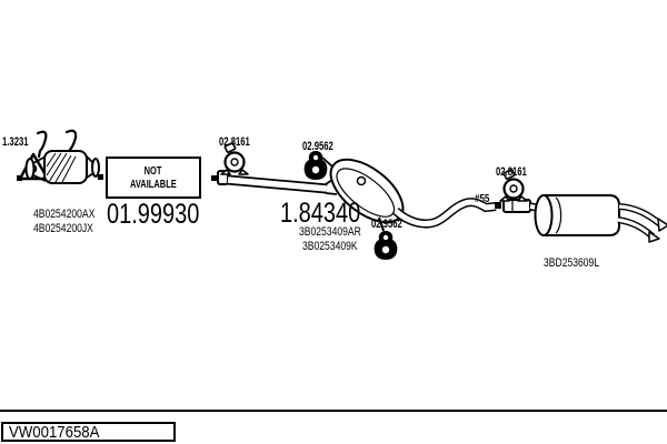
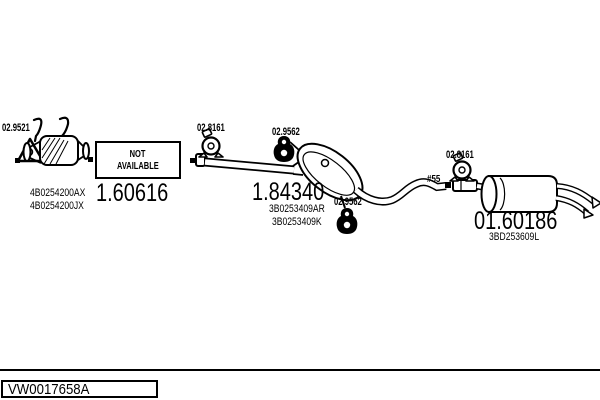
- 1.3231
+ 02.9521
  4B0254200AX
  4B0254200JX
  NOT
  AVAILABLE
- 01.99930
+ 1.60616
  02.8161
  02.9562
  1.84340
  3B0253409AR
  3B0253409K
  02.9562
  #55
  02.8161
+ 01.60186
  3BD253609L
  VW0017658A
